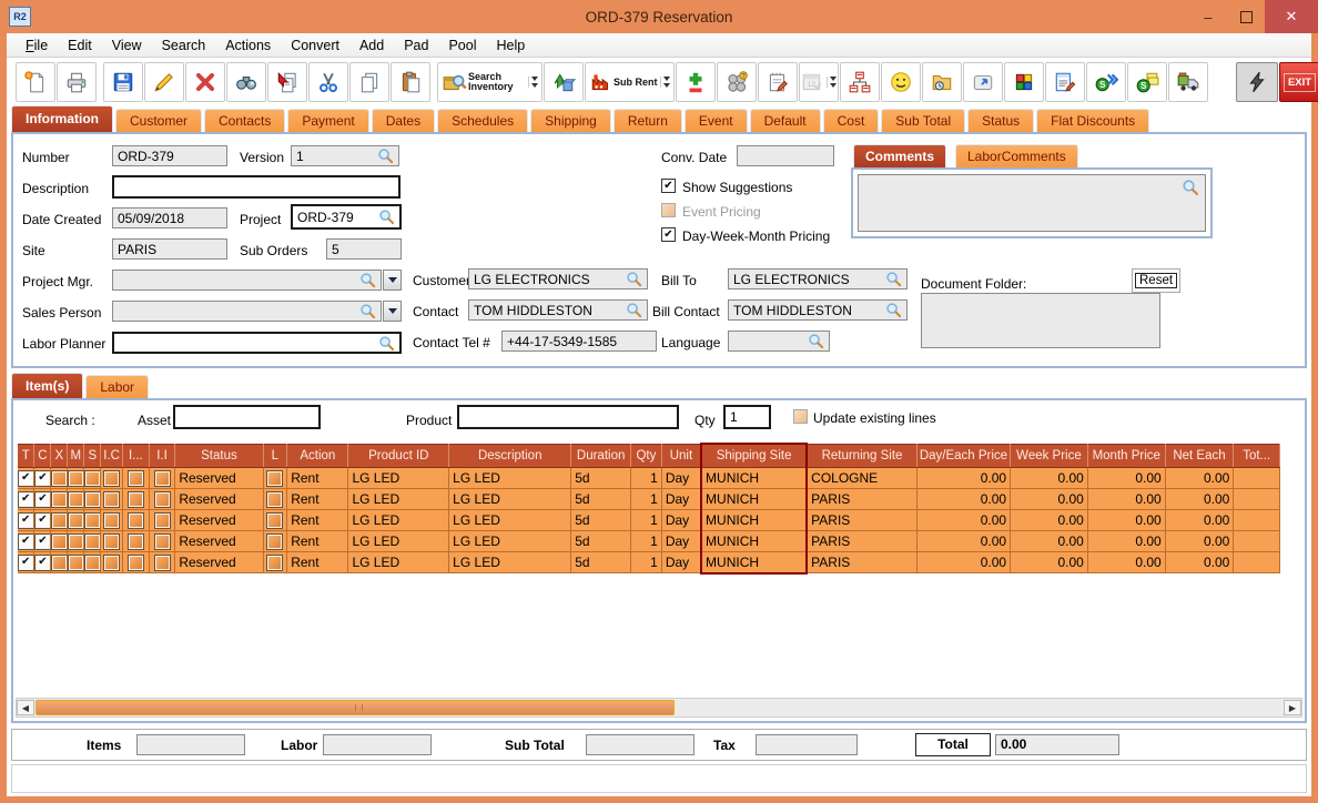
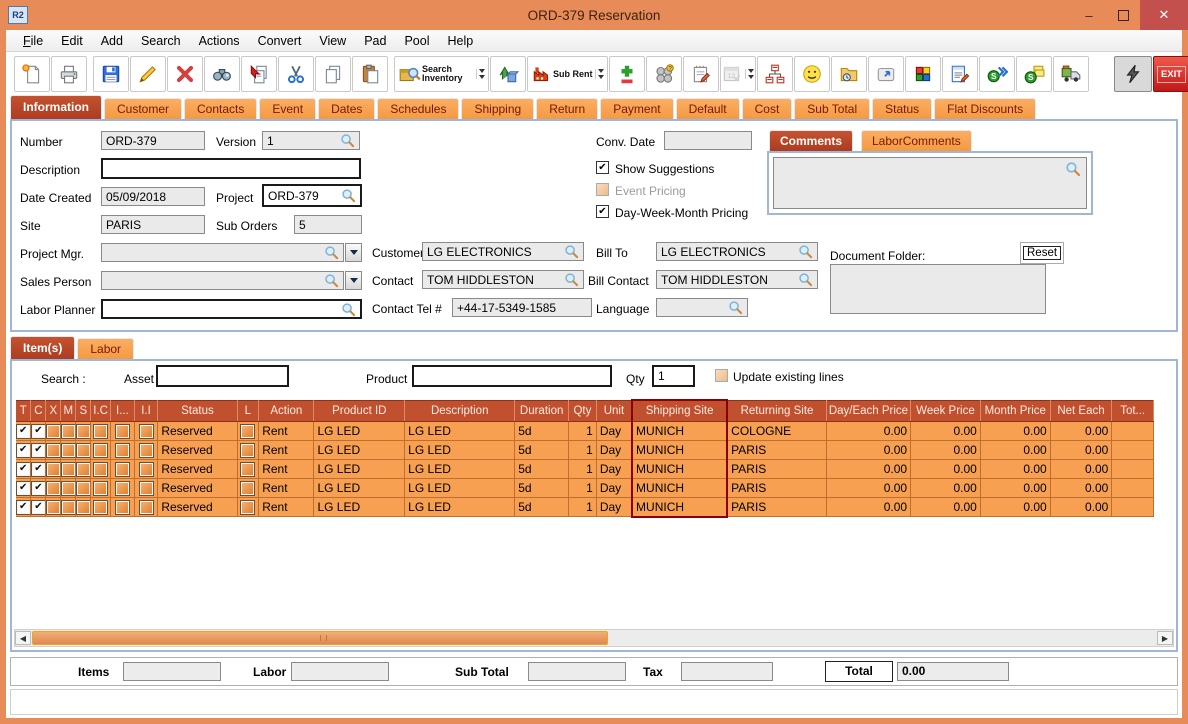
  R2
  ORD-379 Reservation
  –
  ✕
  File
  Edit
- View
+ Add
  Search
  Actions
  Convert
- Add
+ View
  Pad
  Pool
  Help
  Search Inventory
  Sub Rent
  S
  S
  EXIT
  Information
  Customer
  Contacts
- Payment
+ Event
  Dates
  Schedules
  Shipping
  Return
- Event
+ Payment
  Default
  Cost
  Sub Total
  Status
  Flat Discounts
  Number
  ORD-379
  Version
  1
  Description
  Date Created
  05/09/2018
  Project
  ORD-379
  Site
  PARIS
  Sub Orders
  5
  Project Mgr.
  Sales Person
  Labor Planner
  Conv. Date
  Show Suggestions
  Event Pricing
  Day-Week-Month Pricing
  Comments
  LaborComments
  Custome
  LG ELECTRONICS
  Bill To
  LG ELECTRONICS
  Document Folder:
  Reset
  Contact
  TOM HIDDLESTON
  Bill Contact
  TOM HIDDLESTON
  Contact Tel #
  +44-17-5349-1585
  Language
  Item(s)
  Labor
  Search :
  Asset
  Product
  Qty
  1
  Update existing lines
  T	C	X	M	S	I.C	I...	I.I	Status	L	Action	Product ID	Description	Duration	Qty	Unit	Shipping Site	Returning Site	Day/Each Price	Week Price	Month Price	Net Each	Tot...
  								Reserved		Rent	LG LED	LG LED	5d	1	Day	MUNICH	COLOGNE	0.00	0.00	0.00	0.00
  								Reserved		Rent	LG LED	LG LED	5d	1	Day	MUNICH	PARIS	0.00	0.00	0.00	0.00
  								Reserved		Rent	LG LED	LG LED	5d	1	Day	MUNICH	PARIS	0.00	0.00	0.00	0.00
  								Reserved		Rent	LG LED	LG LED	5d	1	Day	MUNICH	PARIS	0.00	0.00	0.00	0.00
  								Reserved		Rent	LG LED	LG LED	5d	1	Day	MUNICH	PARIS	0.00	0.00	0.00	0.00
  ◀
  ▶
  Items
  Labor
  Sub Total
  Tax
  Total
  0.00
